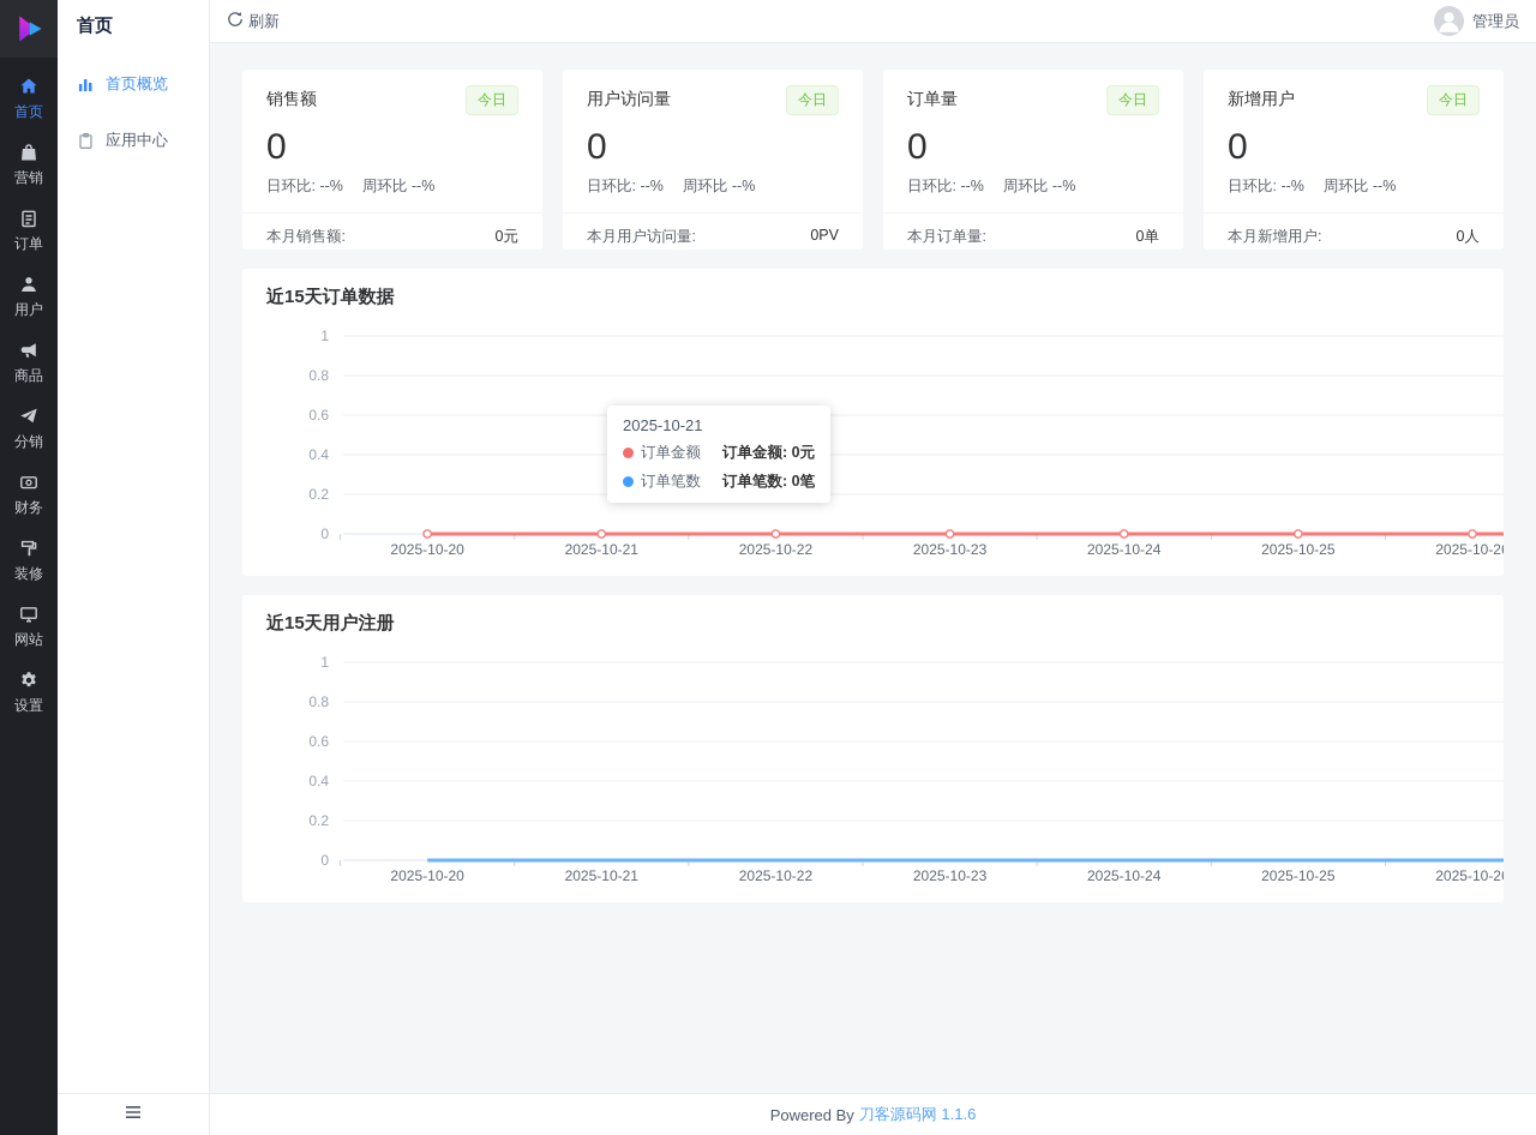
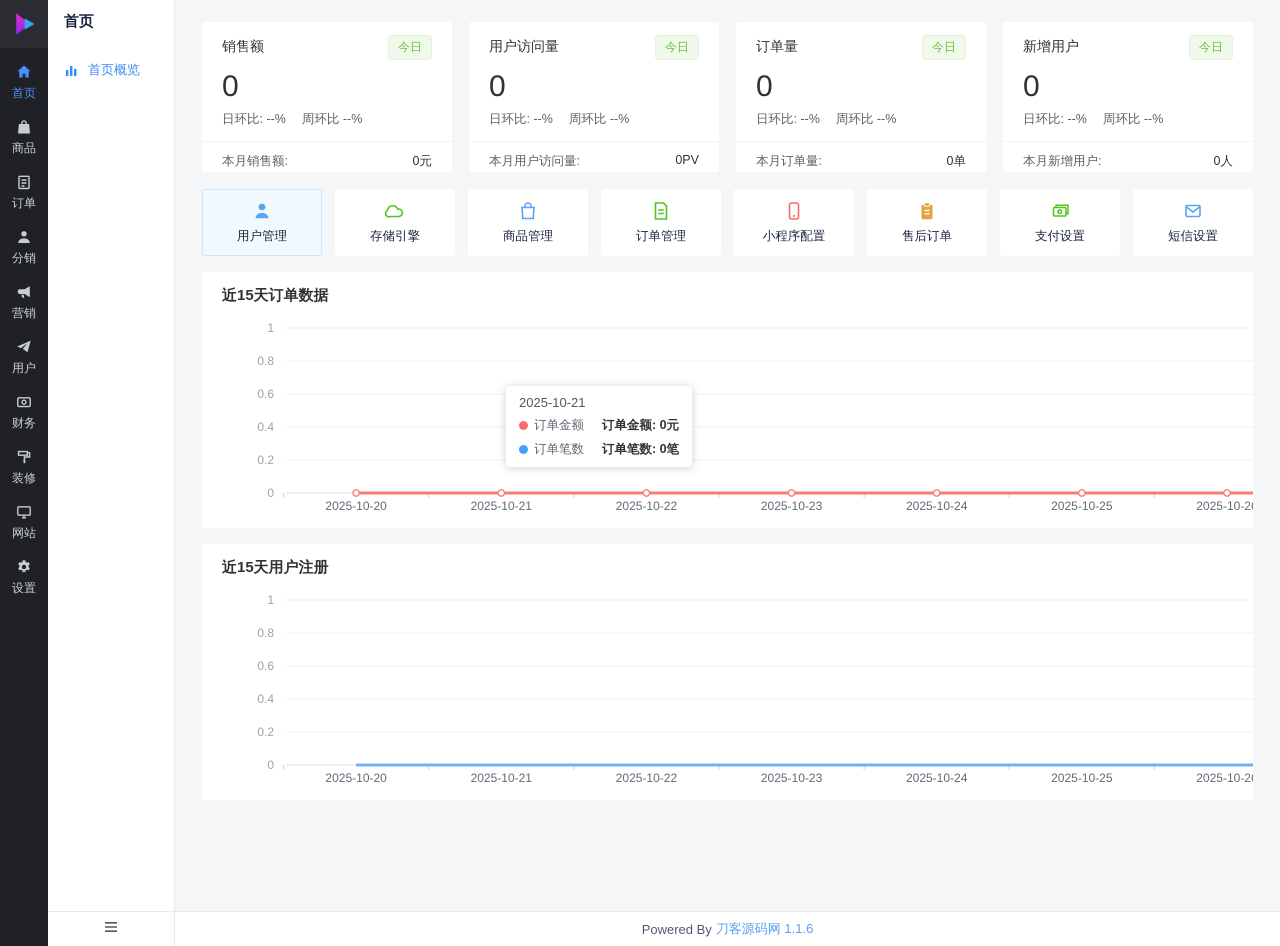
  首页
- 营销
+ 商品
  订单
- 用户
+ 分销
- 商品
+ 营销
- 分销
+ 用户
  财务
  装修
  网站
  设置
  首页
  首页概览
- 应用中心
- 刷新
- 管理员
  销售额
  今日
  0
  日环比: --%
  周环比 --%
  本月销售额:
  0元
  用户访问量
  今日
  0
  日环比: --%
  周环比 --%
  本月用户访问量:
  0PV
  订单量
  今日
  0
  日环比: --%
  周环比 --%
  本月订单量:
  0单
  新增用户
  今日
  0
  日环比: --%
  周环比 --%
  本月新增用户:
  0人
+ 用户管理
+ 存储引擎
+ 商品管理
+ 订单管理
+ 小程序配置
+ 售后订单
+ 支付设置
+ 短信设置
  近15天订单数据
  0
  0.2
  0.4
  0.6
  0.8
  1
  2025-10-20
  2025-10-21
  2025-10-22
  2025-10-23
  2025-10-24
  2025-10-25
  2025-10-2
  2025-10-21
  订单金额
  订单金额: 0元
  订单笔数
  订单笔数: 0笔
  近15天用户注册
  0
  0.2
  0.4
  0.6
  0.8
  1
  2025-10-20
  2025-10-21
  2025-10-22
  2025-10-23
  2025-10-24
  2025-10-25
  2025-10-2
  Powered By
  刀客源码网 1.1.6
